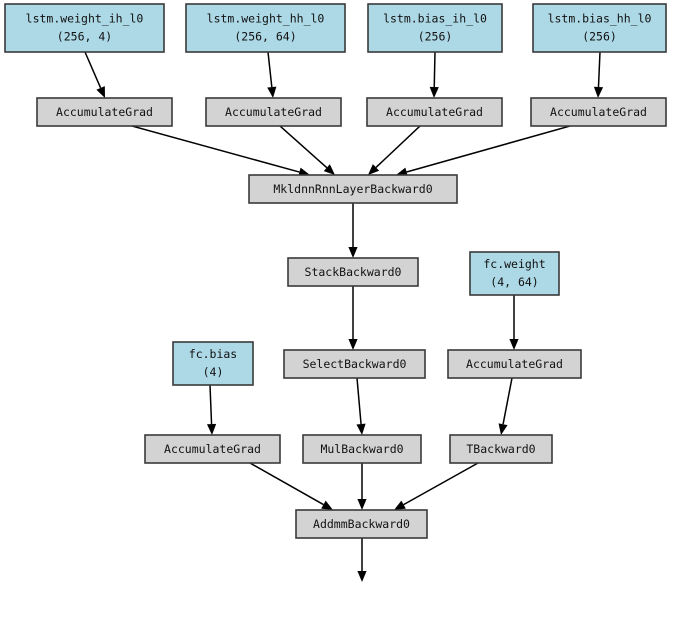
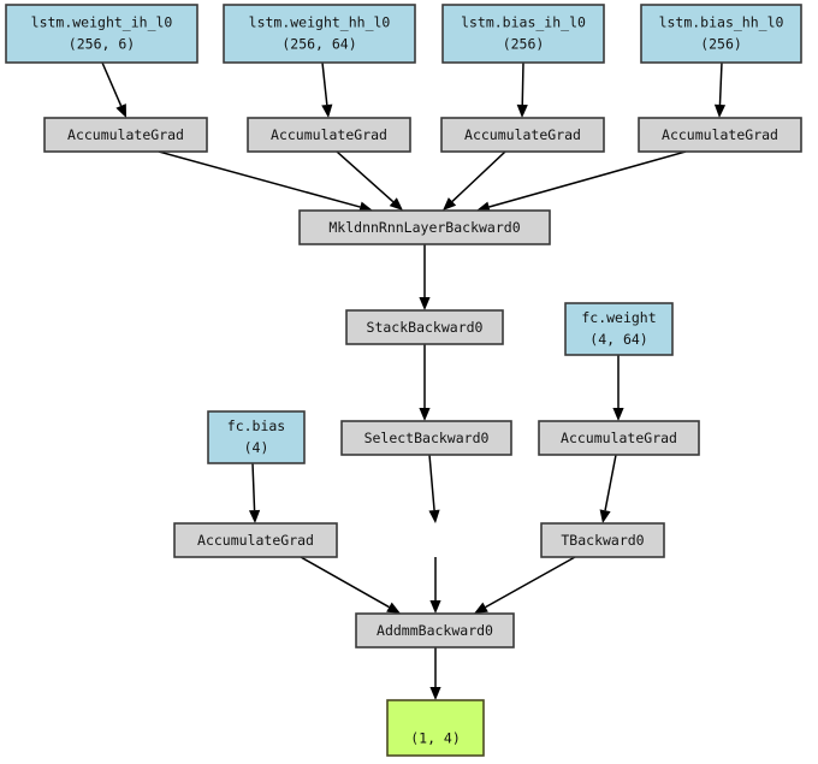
  lstm.weight_ih_l0
- (256, 4)
+ (256, 6)
  lstm.weight_hh_l0
  (256, 64)
  lstm.bias_ih_l0
  (256)
  lstm.bias_hh_l0
  (256)
  AccumulateGrad
  AccumulateGrad
  AccumulateGrad
  AccumulateGrad
  MkldnnRnnLayerBackward0
  StackBackward0
  fc.weight
  (4, 64)
  SelectBackward0
  AccumulateGrad
  fc.bias
  (4)
  AccumulateGrad
- MulBackward0
  TBackward0
  AddmmBackward0
+ (1, 4)
